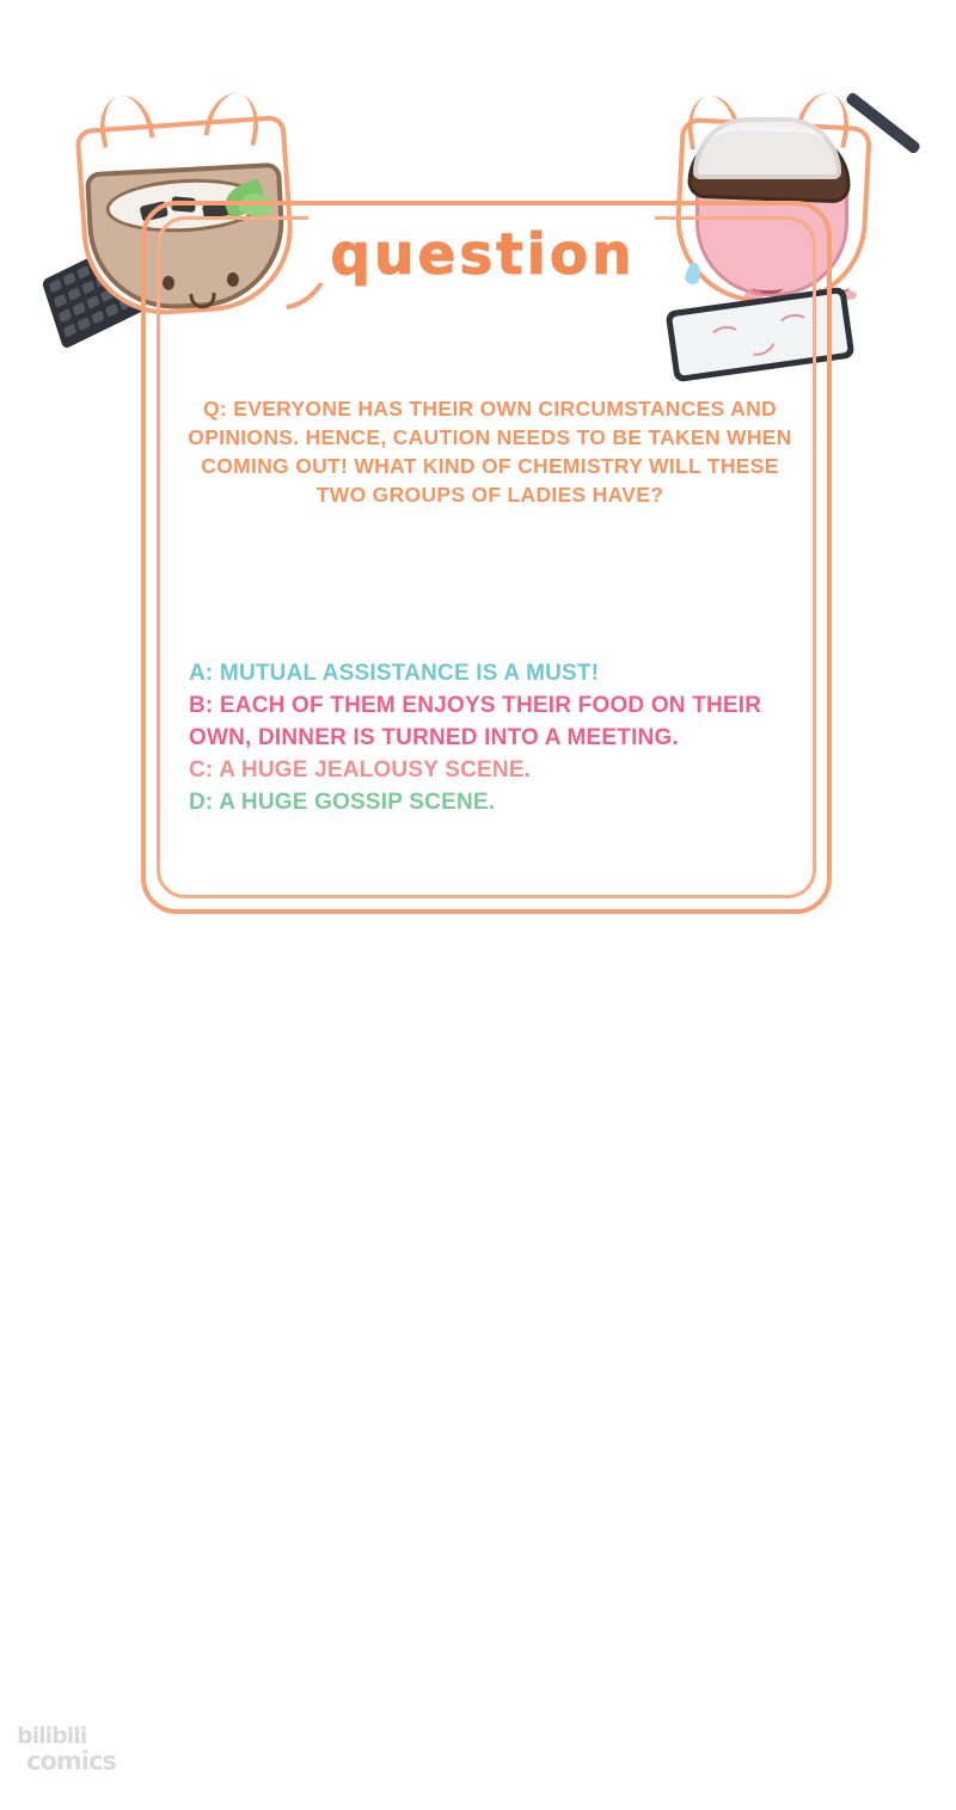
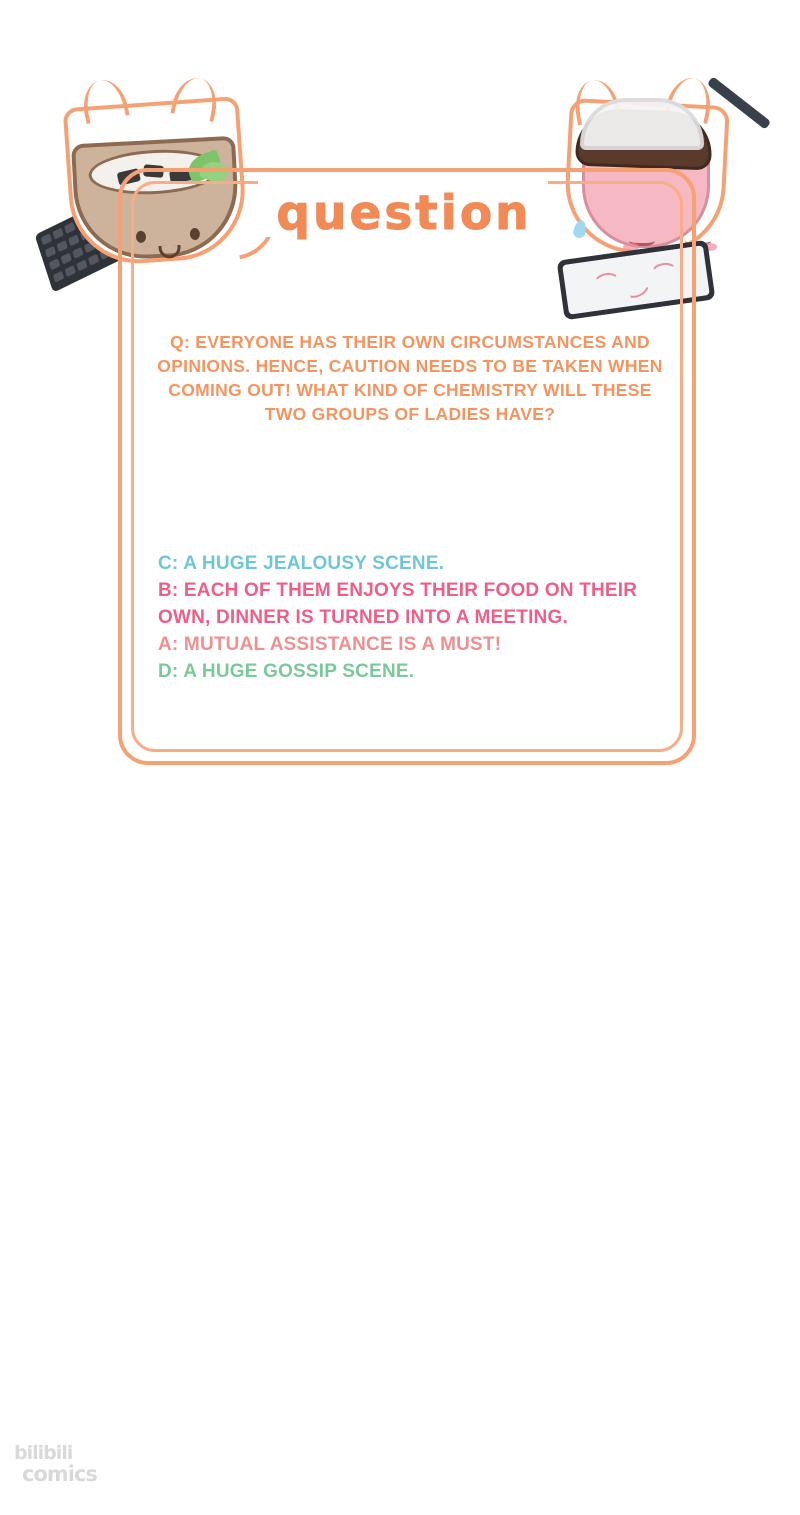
  question
  Q: EVERYONE HAS THEIR OWN CIRCUMSTANCES AND OPINIONS. HENCE, CAUTION NEEDS TO BE TAKEN WHEN COMING OUT! WHAT KIND OF CHEMISTRY WILL THESE TWO GROUPS OF LADIES HAVE?
- A: MUTUAL ASSISTANCE IS A MUST!
+ C: A HUGE JEALOUSY SCENE.
  B: EACH OF THEM ENJOYS THEIR FOOD ON THEIR OWN, DINNER IS TURNED INTO A MEETING.
- C: A HUGE JEALOUSY SCENE.
+ A: MUTUAL ASSISTANCE IS A MUST!
  D: A HUGE GOSSIP SCENE.
  bilibili
  comics
